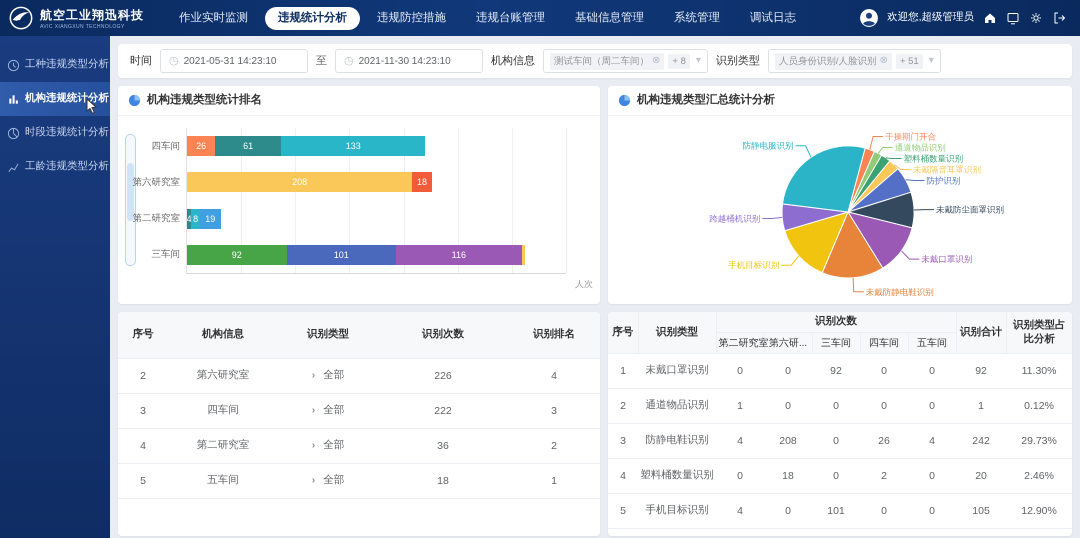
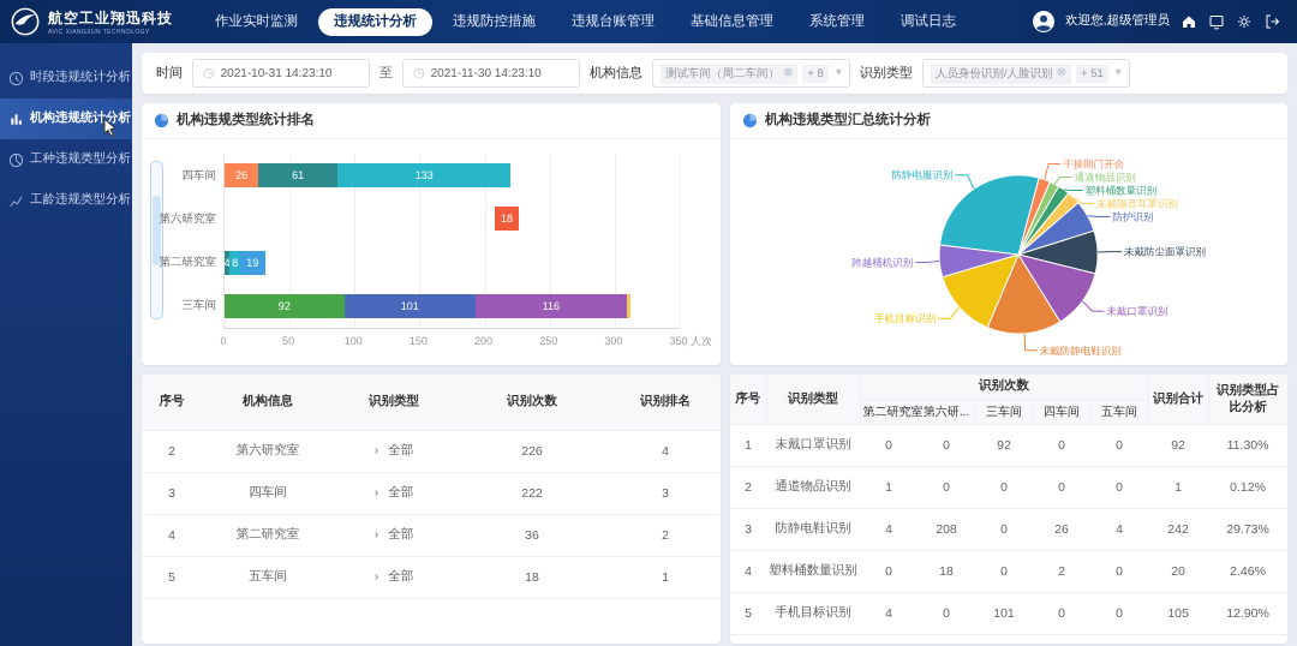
  航空工业翔迅科技
  作业实时监测
  违规统计分析
  违规防控措施
  违规台账管理
  基础信息管理
  系统管理
  调试日志
  欢迎您,超级管理员
- 工种违规类型分析
+ 时段违规统计分析
  机构违规统计分析
- 时段违规统计分析
+ 工种违规类型分析
  工龄违规类型分析
  时间
  ◷
- 2021-05-31 14:23:10
+ 2021-10-31 14:23:10
  至
  ◷
  2021-11-30 14:23:10
  机构信息
  测试车间（周二车间）
  ⊗
  + 8
  ▾
  识别类型
  人员身份识别/人脸识别
  ⊗
  + 51
  ▾
  机构违规类型统计排名
  四车间
  第六研究室
  第二研究室
  三车间
  26
  61
  133
- 208
  18
  4
  8
  19
  92
  101
  116
+ 0
+ 50
+ 100
+ 150
+ 200
+ 250
+ 300
+ 350
  人次
  机构违规类型汇总统计分析
  干操期门开合
  通道物品识别
  塑料桶数量识别
  未戴隔音耳罩识别
  防护识别
  未戴防尘面罩识别
  未戴口罩识别
  未戴防静电鞋识别
  手机目标识别
  跨越桶机识别
  防静电服识别
  序号	机构信息	识别类型	识别次数	识别排名
  2	第六研究室	› 全部	226	4
  3	四车间	› 全部	222	3
  4	第二研究室	› 全部	36	2
  5	五车间	› 全部	18	1
  序号	识别类型	识别次数	识别合计	识别类型占比分析
  第二研究室	第六研...	三车间	四车间	五车间
  1	未戴口罩识别	0	0	92	0	0	92	11.30%
  2	通道物品识别	1	0	0	0	0	1	0.12%
  3	防静电鞋识别	4	208	0	26	4	242	29.73%
  4	塑料桶数量识别	0	18	0	2	0	20	2.46%
  5	手机目标识别	4	0	101	0	0	105	12.90%
